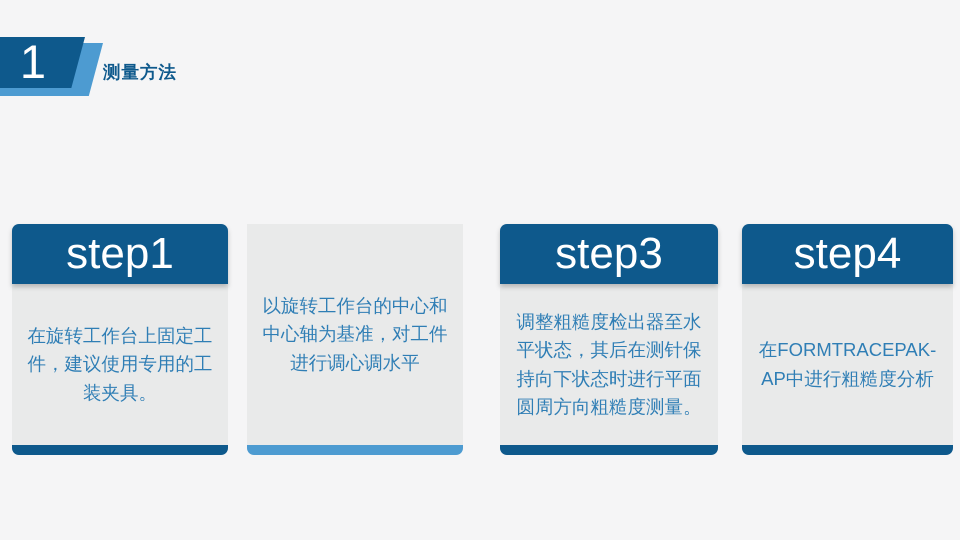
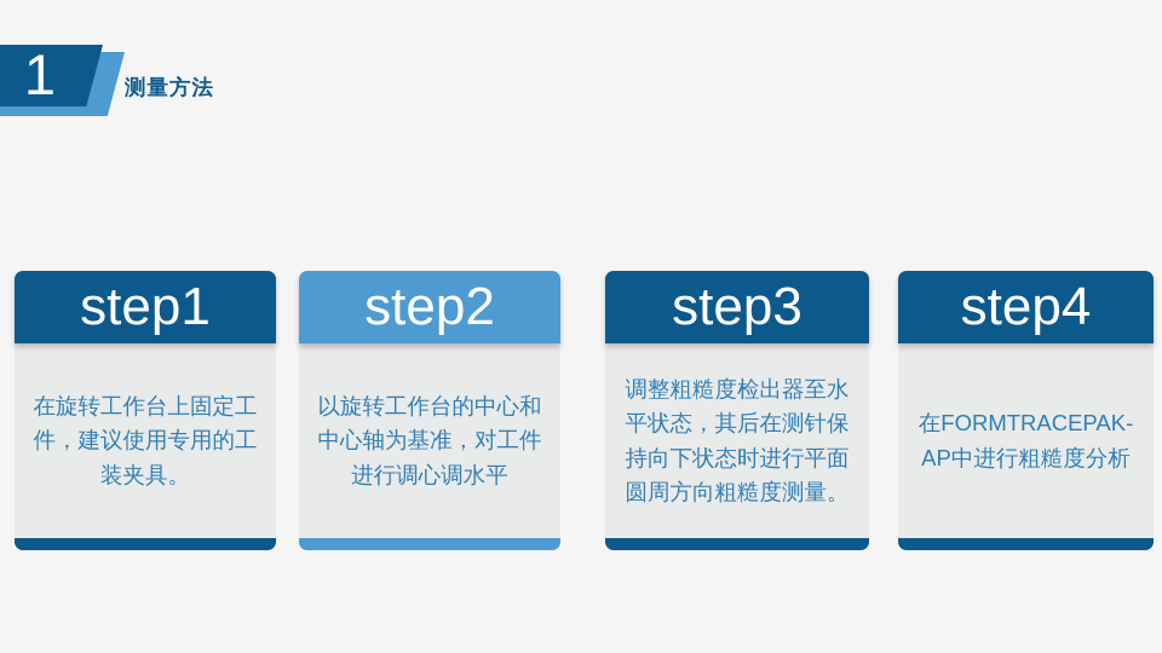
  1
  测量方法
  step1
  在旋转工作台上固定工件，建议使用专用的工装夹具。
+ step2
  以旋转工作台的中心和中心轴为基准，对工件进行调心调水平
  step3
  调整粗糙度检出器至水平状态，其后在测针保持向下状态时进行平面圆周方向粗糙度测量。
  step4
  在FORMTRACEPAK-AP中进行粗糙度分析
